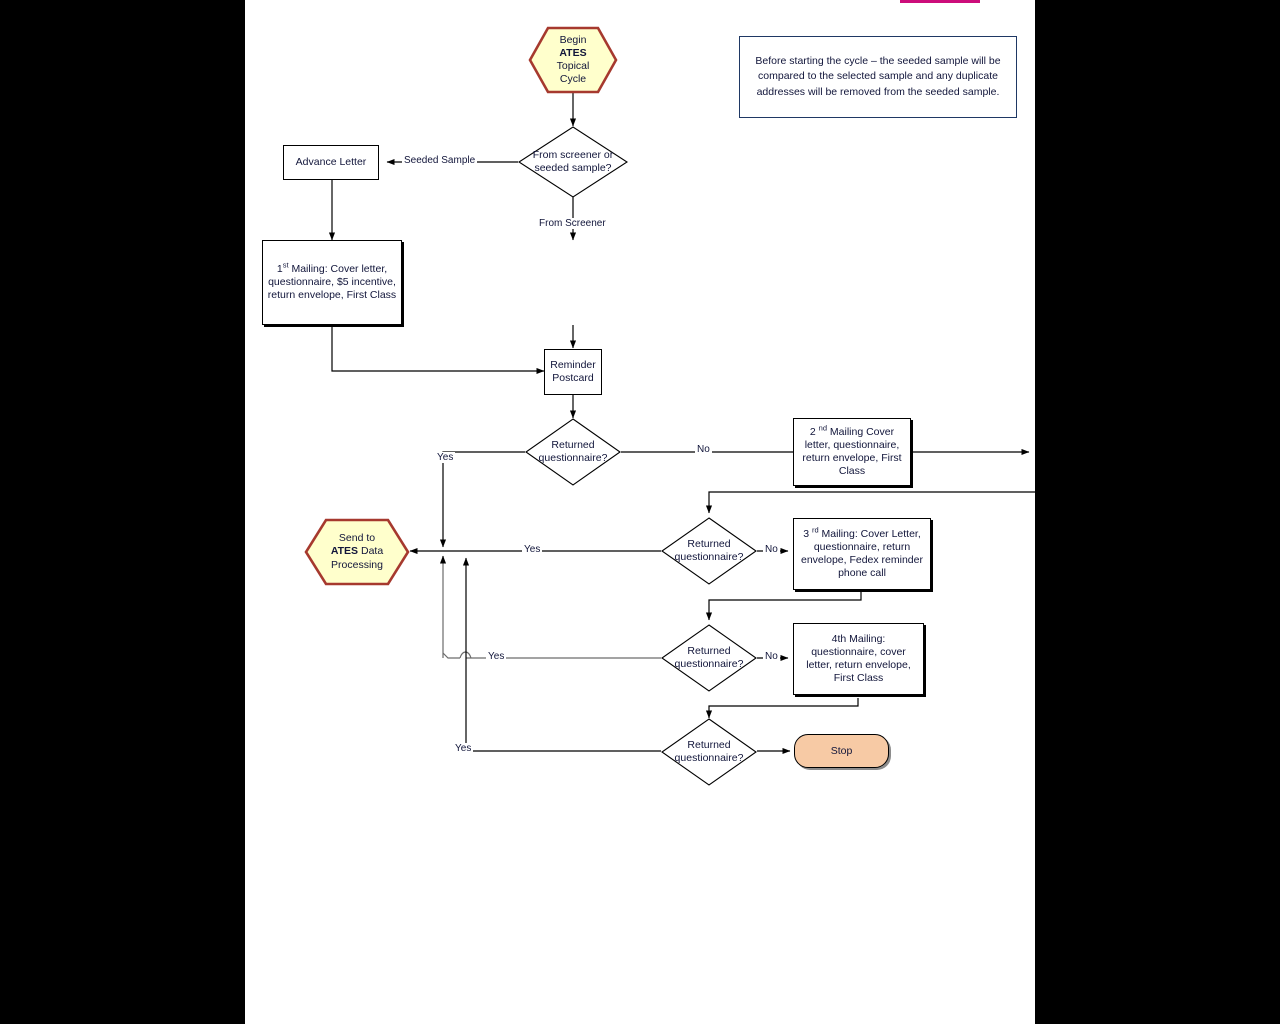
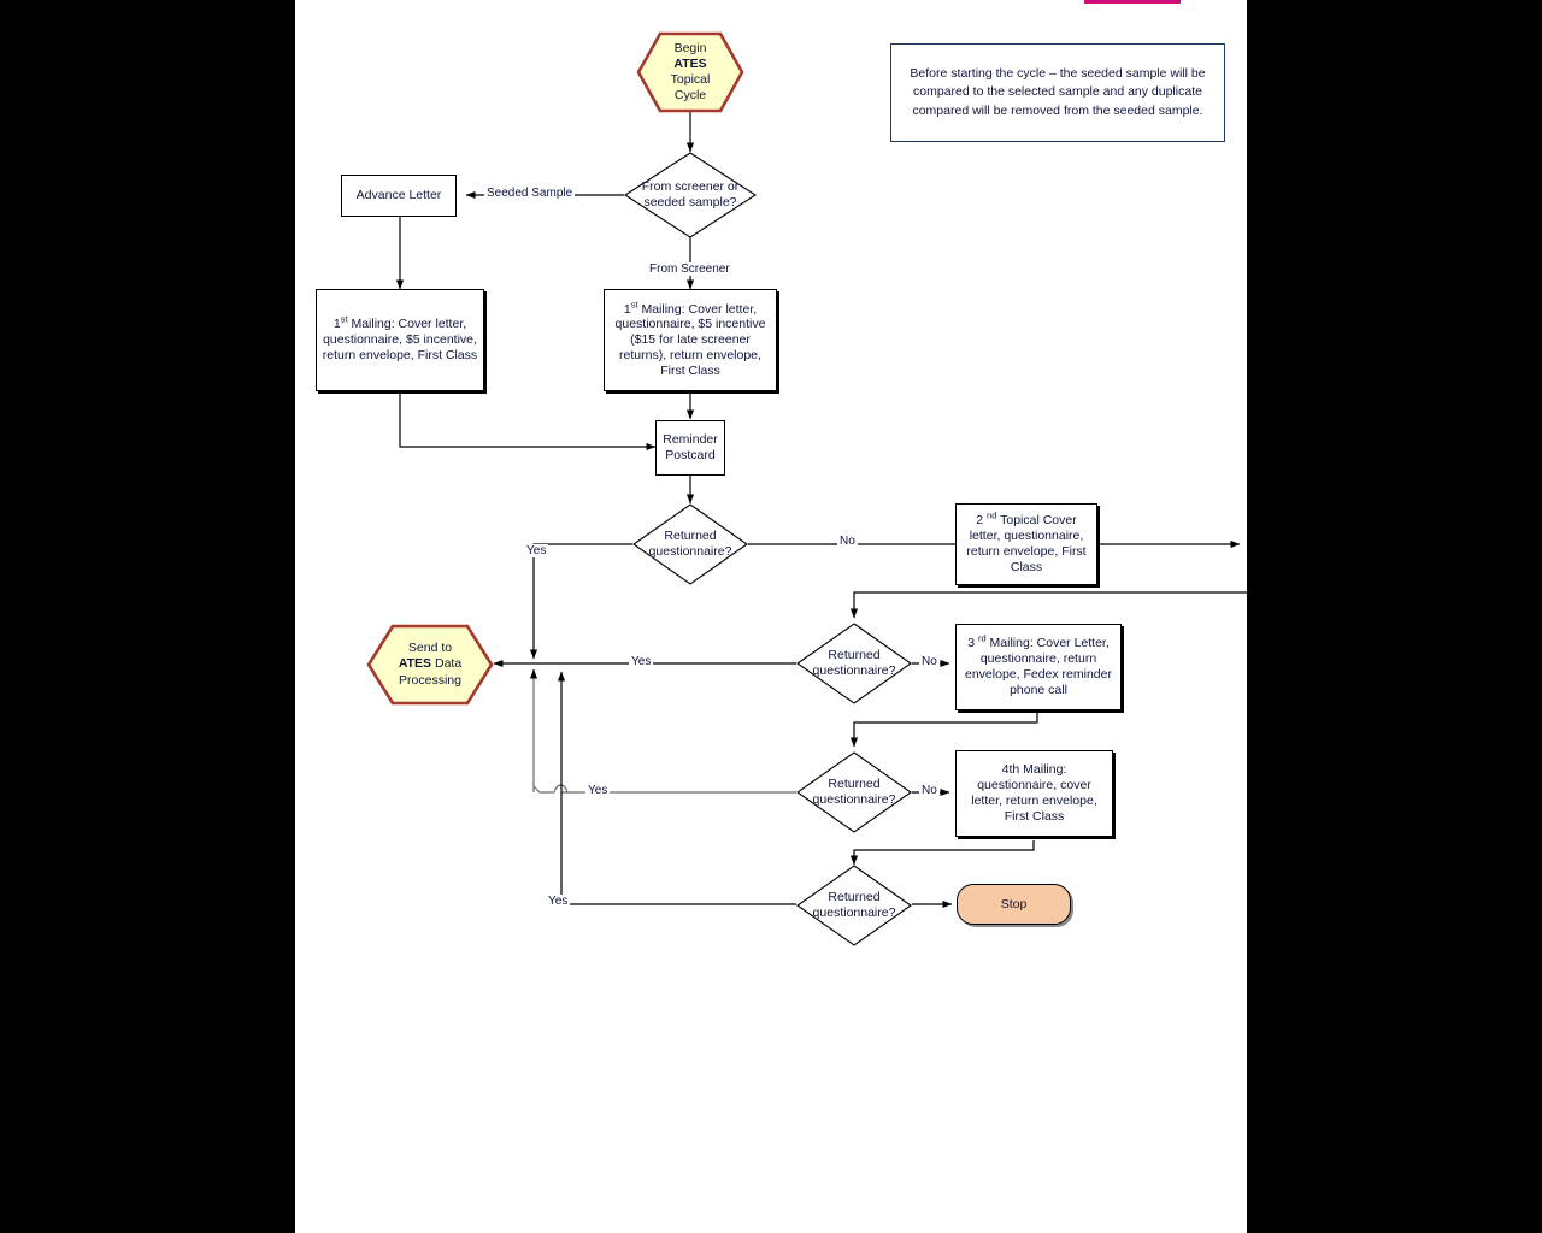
  Begin
  ATES
  Topical
  Cycle
- Before starting the cycle – the seeded sample will be compared to the selected sample and any duplicate addresses will be removed from the seeded sample.
+ Before starting the cycle – the seeded sample will be compared to the selected sample and any duplicate compared will be removed from the seeded sample.
  From screener or
  seeded sample?
  Advance Letter
  1st Mailing: Cover letter, questionnaire, $5 incentive, return envelope, First Class
+ 1st Mailing: Cover letter, questionnaire, $5 incentive ($15 for late screener returns), return envelope, First Class
  Reminder
  Postcard
  Returned
  questionnaire?
- 2 nd Mailing Cover letter, questionnaire, return envelope, First Class
+ 2 nd Topical Cover letter, questionnaire, return envelope, First Class
  Returned
  questionnaire?
  3 rd Mailing: Cover Letter, questionnaire, return envelope, Fedex reminder phone call
  Returned
  questionnaire?
  4th Mailing: questionnaire, cover letter, return envelope, First Class
  Returned
  questionnaire?
  Send to
  ATES Data
  Processing
  Stop
  Seeded Sample
  From Screener
  Yes
  No
  Yes
  No
  Yes
  No
  Yes
